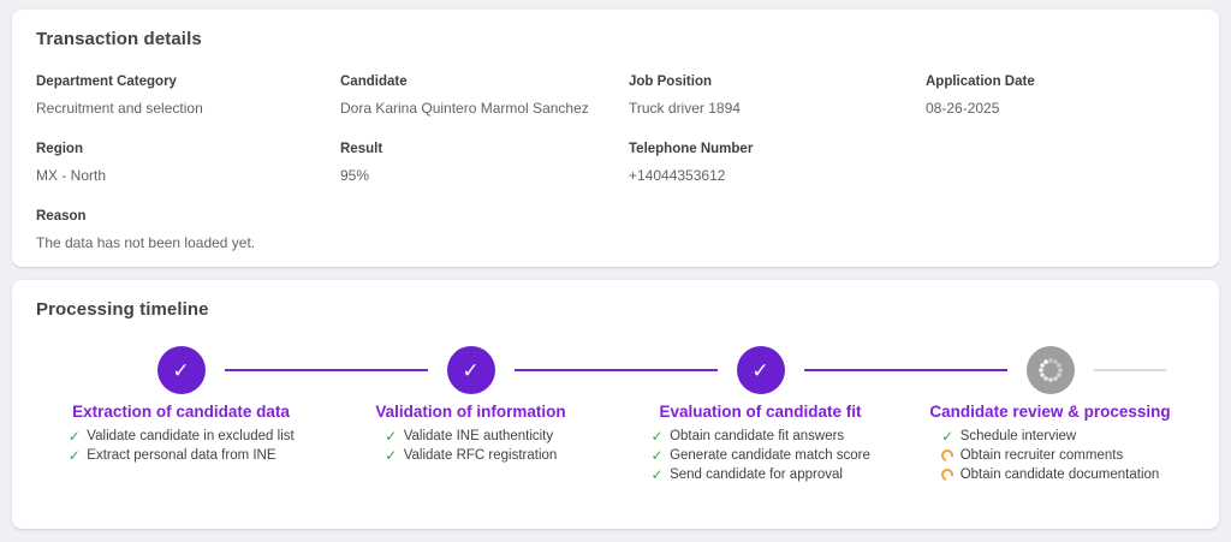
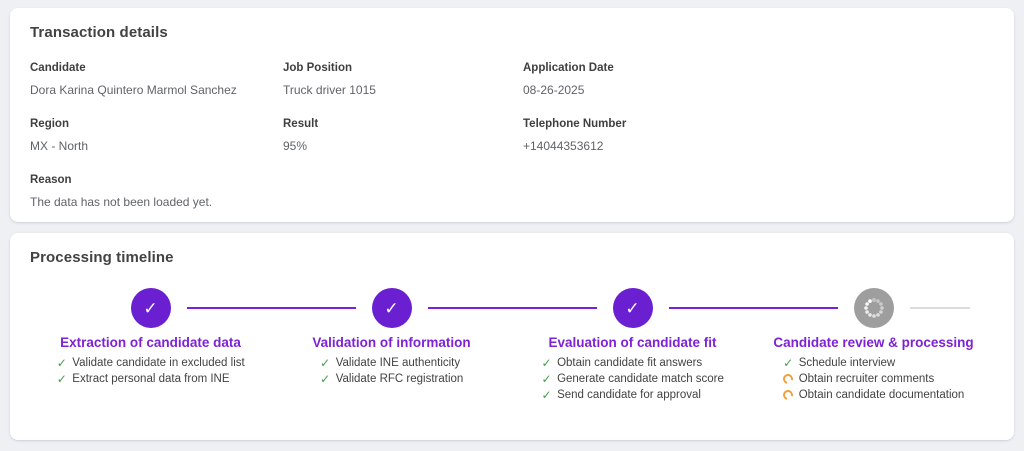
  Transaction details
- Department Category
- Recruitment and selection
  Candidate
  Dora Karina Quintero Marmol Sanchez
  Job Position
- Truck driver 1894
+ Truck driver 1015
  Application Date
  08-26-2025
  Region
  MX - North
  Result
  95%
  Telephone Number
  +14044353612
  Reason
  The data has not been loaded yet.
  Processing timeline
  ✓
  Extraction of candidate data
  ✓
  Validate candidate in excluded list
  ✓
  Extract personal data from INE
  ✓
  Validation of information
  ✓
  Validate INE authenticity
  ✓
  Validate RFC registration
  ✓
  Evaluation of candidate fit
  ✓
  Obtain candidate fit answers
  ✓
  Generate candidate match score
  ✓
  Send candidate for approval
  Candidate review & processing
  ✓
  Schedule interview
  Obtain recruiter comments
  Obtain candidate documentation
